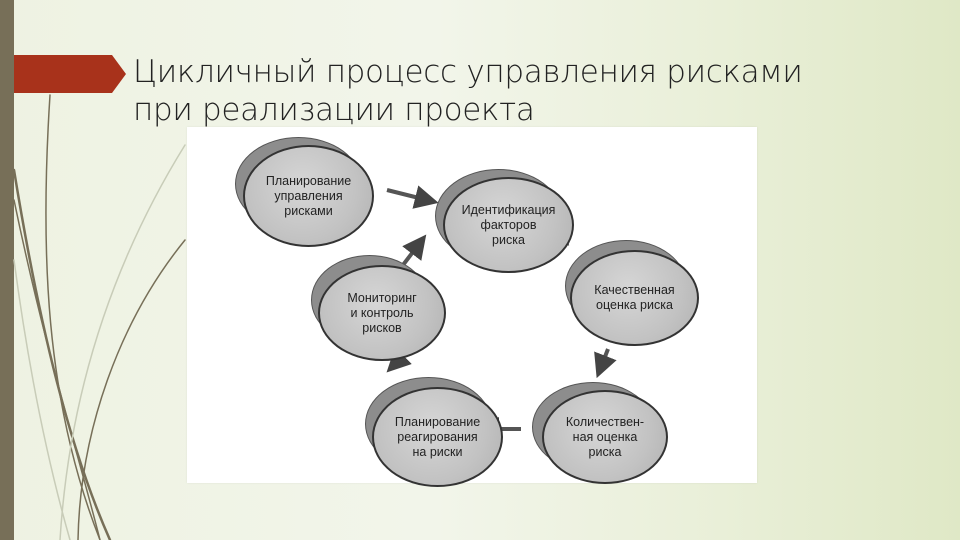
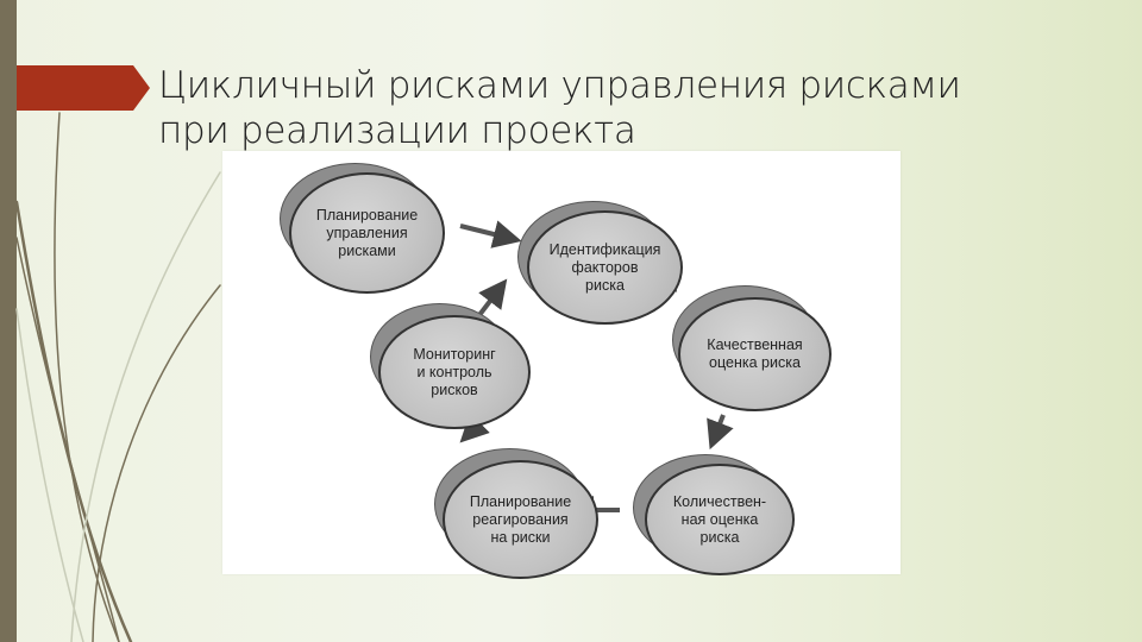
- Цикличный процесс управления рисками при реализации проекта
+ Цикличный рисками управления рисками при реализации проекта
  Планирование
  управления
  рисками
  Идентификация
  факторов
  риска
  Качественная
  оценка риска
  Количествен-
  ная оценка
  риска
  Планирование
  реагирования
  на риски
  Мониторинг
  и контроль
  рисков
